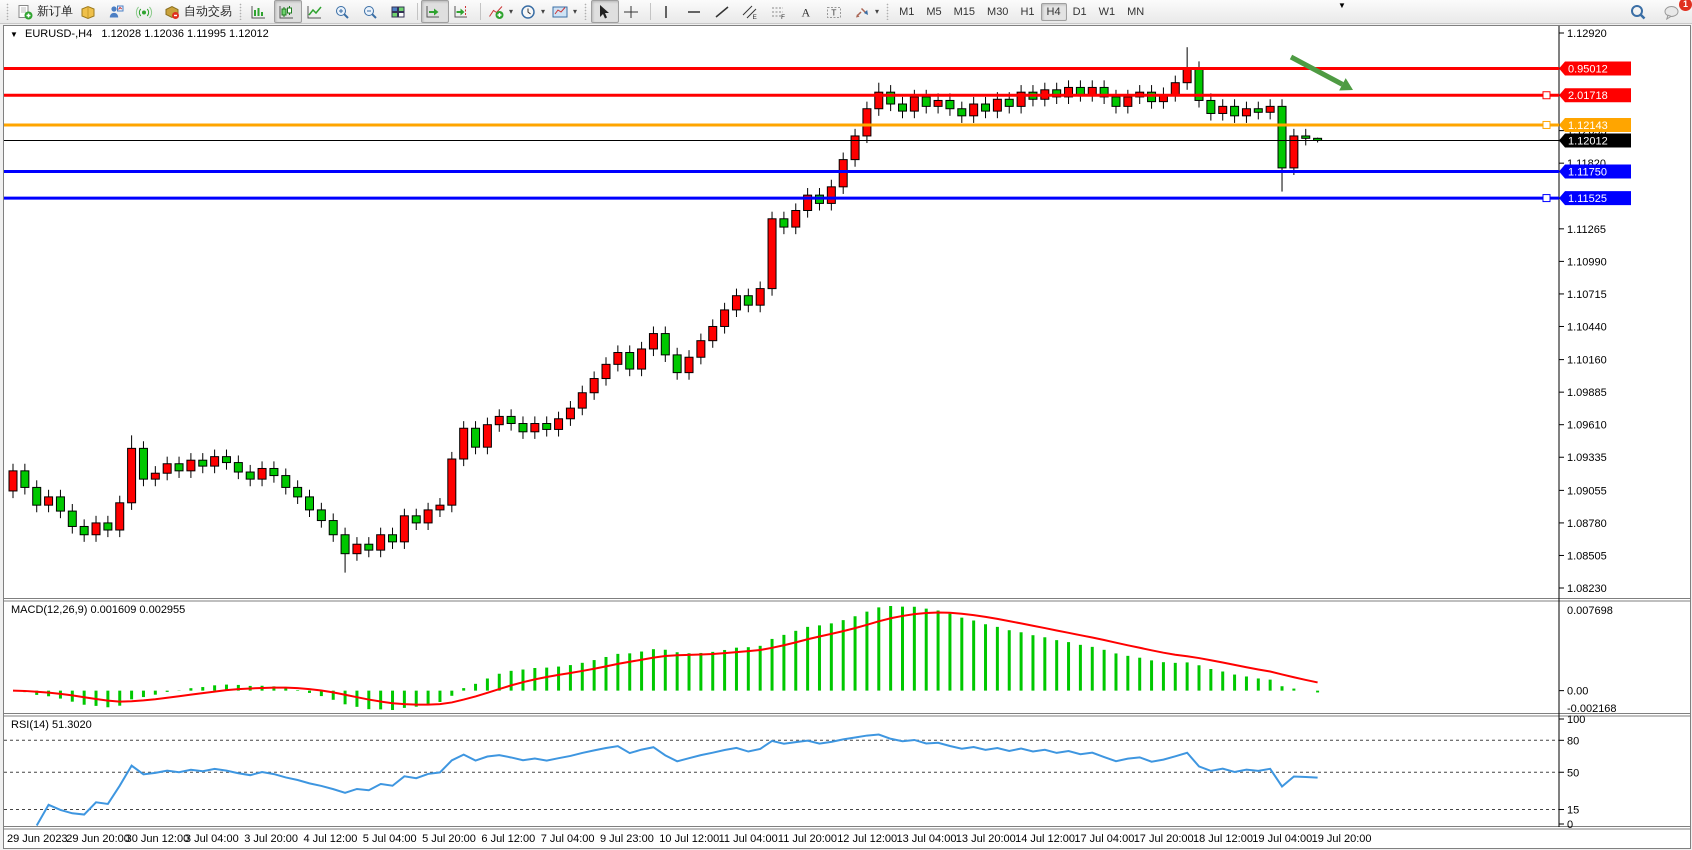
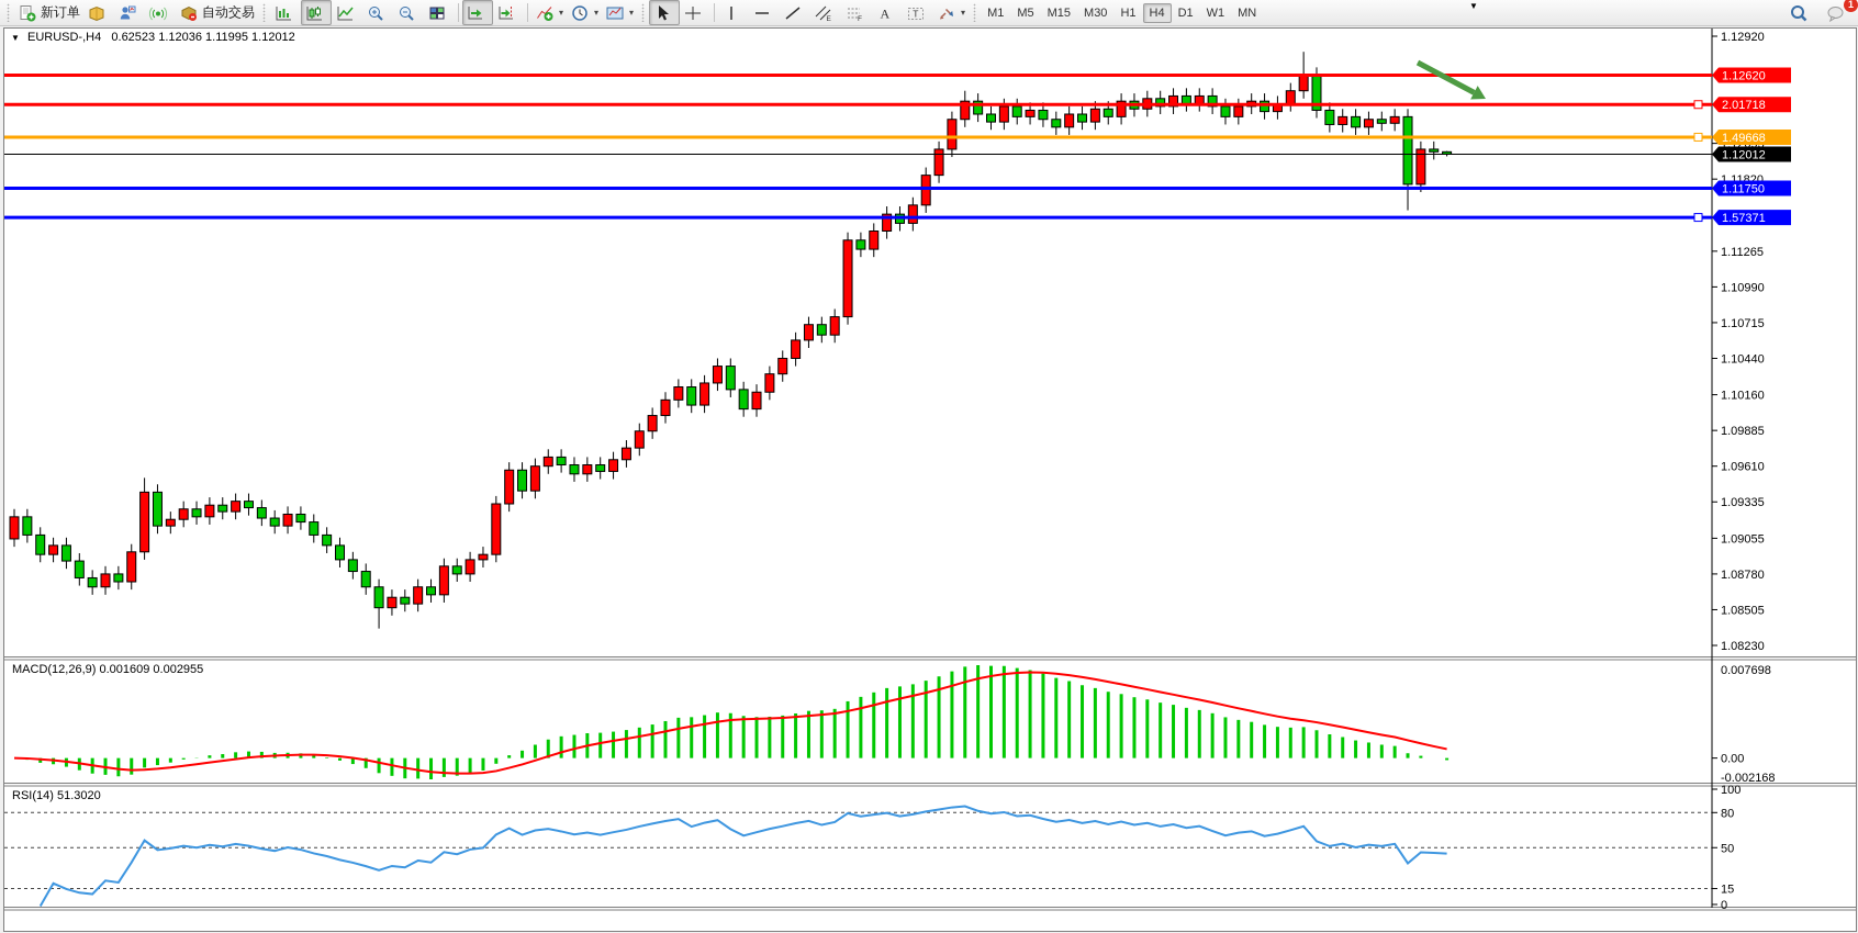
  新订单
  自动交易
  ▾
  ▾
  ▾
  A
  T
  ▾
  M1
  M5
  M15
  M30
  H1
  H4
  D1
  W1
  MN
  1
  ▼
- ▼ EURUSD-,H4 1.12028 1.12036 1.11995 1.12012
+ ▼ EURUSD-,H4 0.62523 1.12036 1.11995 1.12012
  MACD(12,26,9) 0.001609 0.002955
  RSI(14) 51.3020
  1.12920
  1.11820
  1.11265
  1.10990
  1.10715
  1.10440
  1.10160
  1.09885
  1.09610
  1.09335
  1.09055
  1.08780
  1.08505
  1.08230
- 0.95012
+ 1.12620
  2.01718
- 1.12143
+ 1.49668
  1.11750
- 1.11525
+ 1.57371
  1.12012
  0.007698
  0.00
  -0.002168
  100
  80
  50
  15
  0
- 29 Jun 2023
- 29 Jun 20:00
- 30 Jun 12:00
- 3 Jul 04:00
- 3 Jul 20:00
- 4 Jul 12:00
- 5 Jul 04:00
- 5 Jul 20:00
- 6 Jul 12:00
- 7 Jul 04:00
- 9 Jul 23:00
- 10 Jul 12:00
- 11 Jul 04:00
- 11 Jul 20:00
- 12 Jul 12:00
- 13 Jul 04:00
- 13 Jul 20:00
- 14 Jul 12:00
- 17 Jul 04:00
- 17 Jul 20:00
- 18 Jul 12:00
- 19 Jul 04:00
- 19 Jul 20:00
